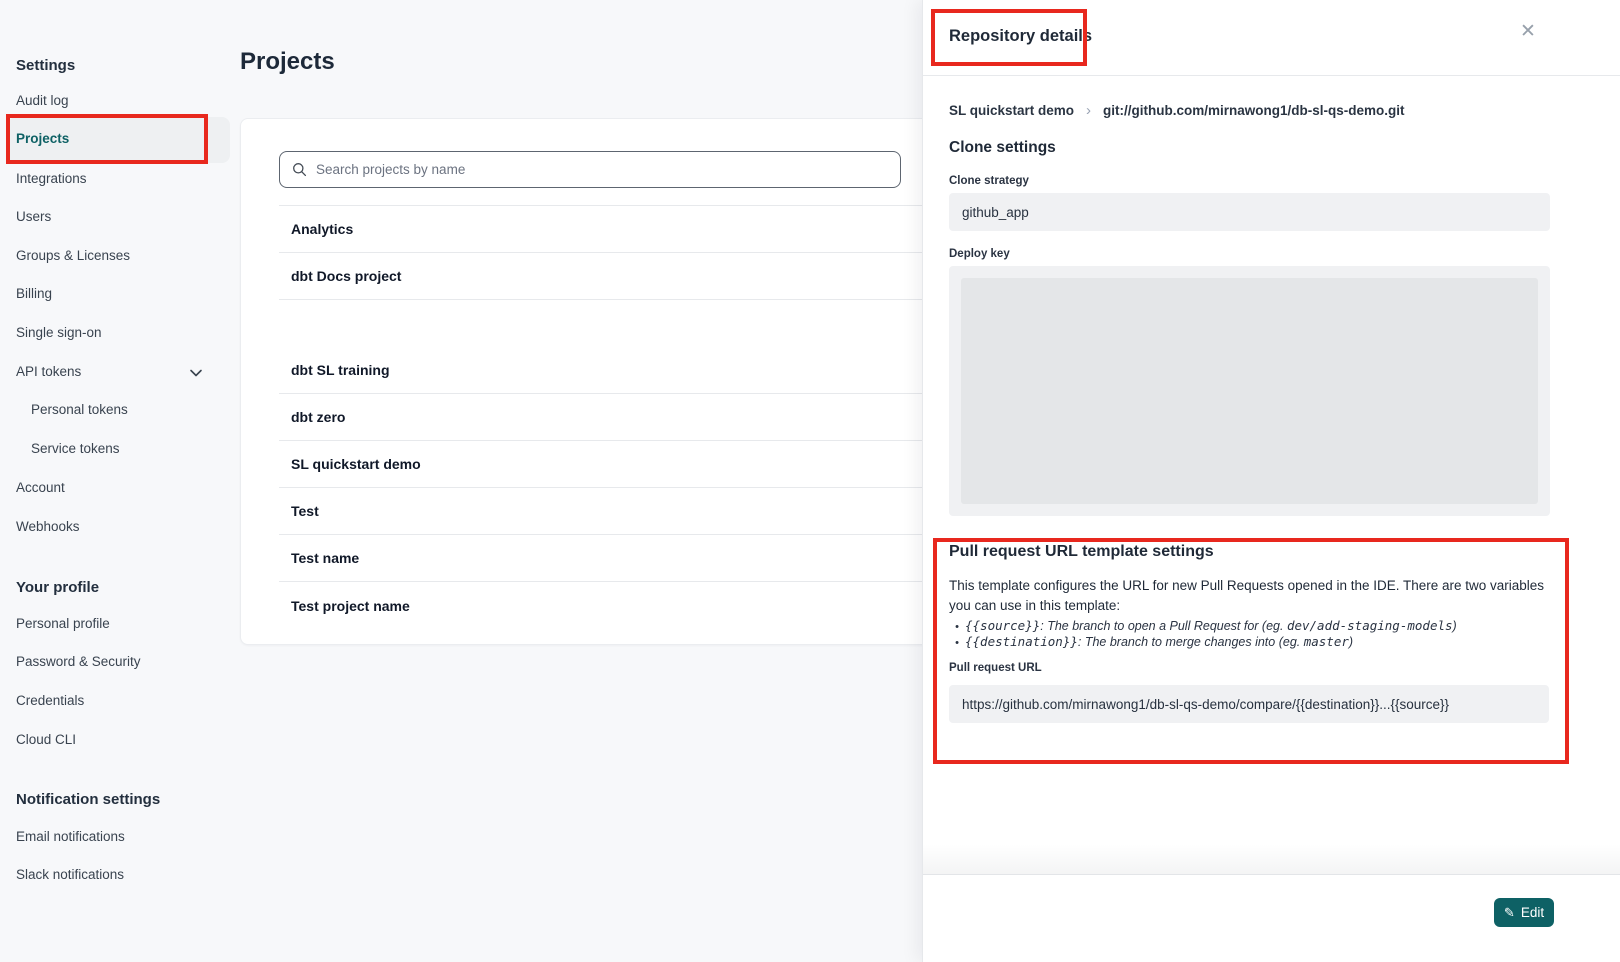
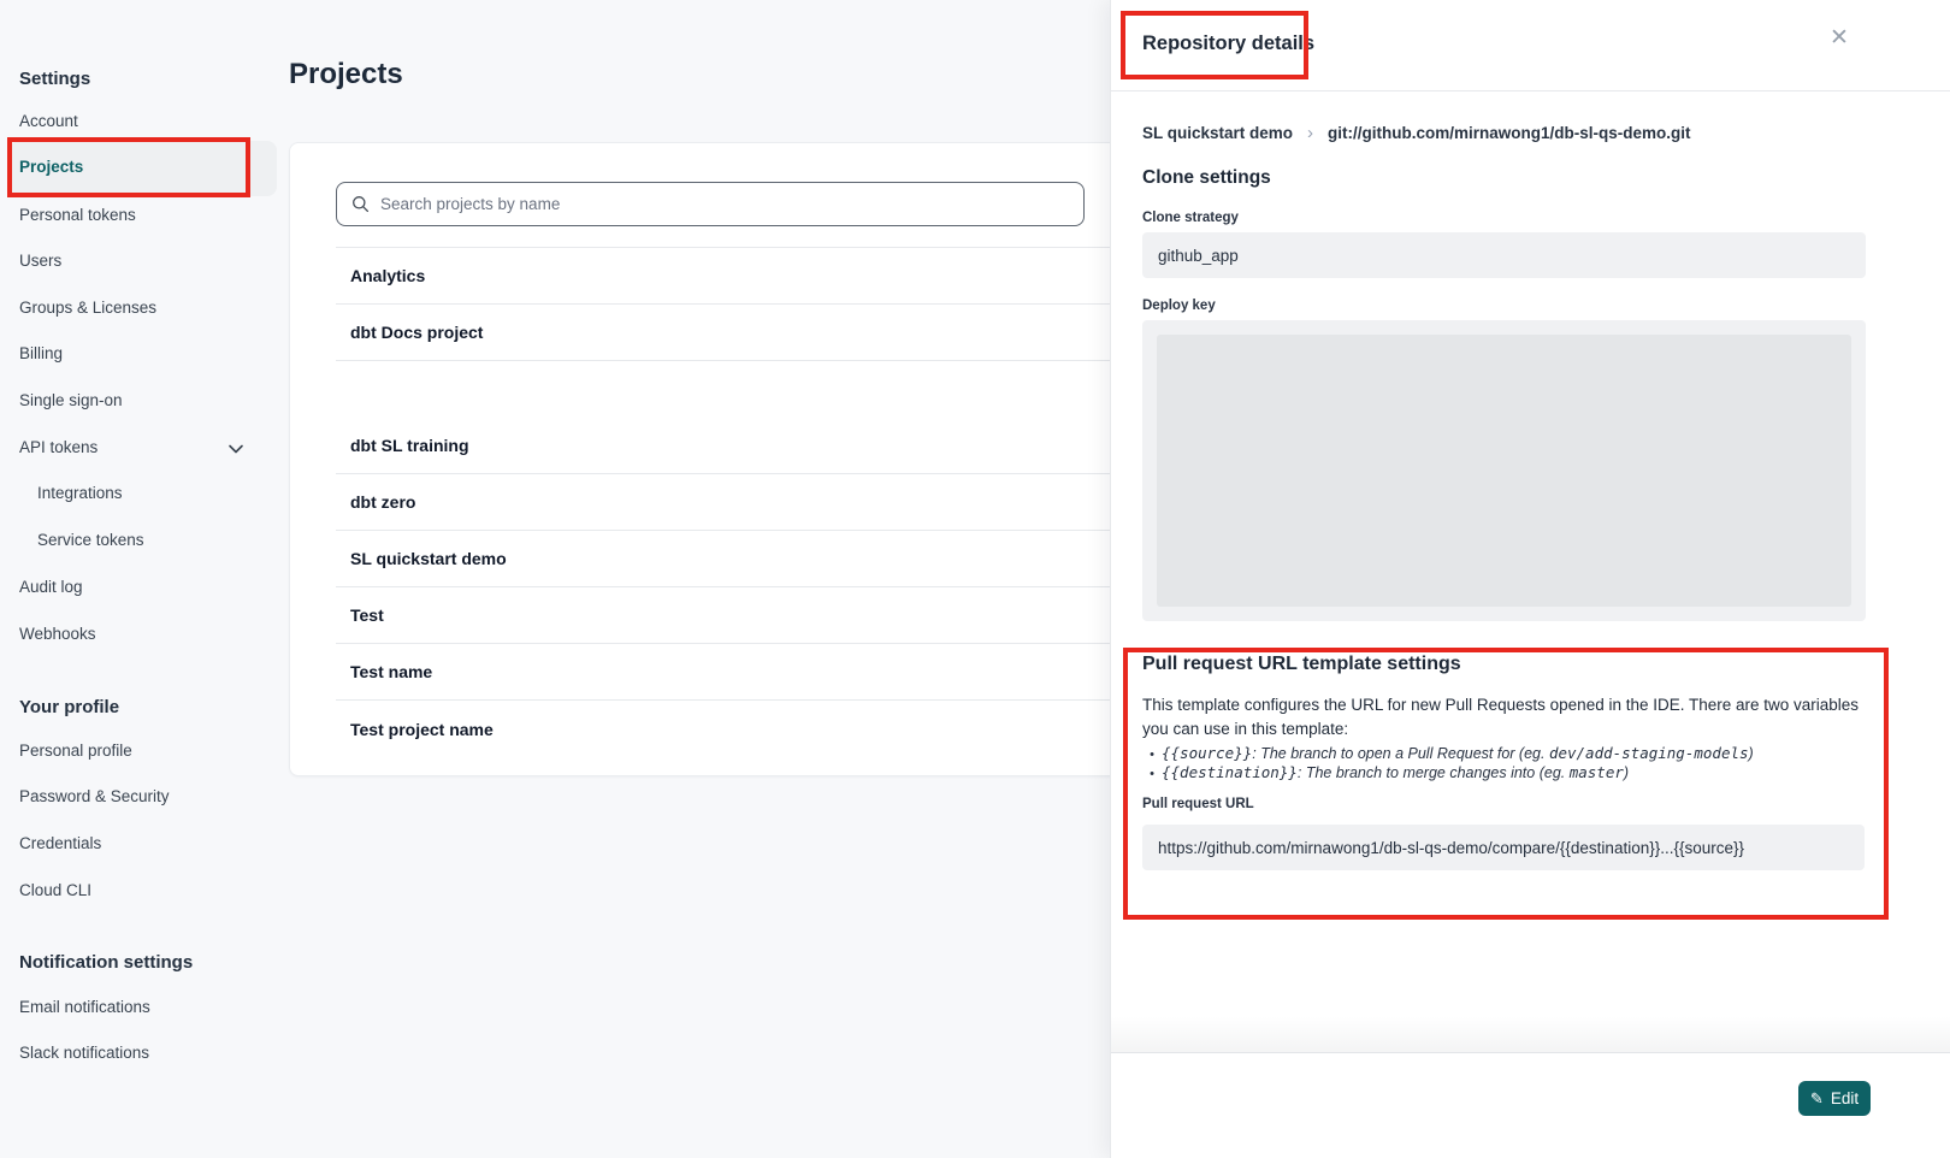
  Settings
- Audit log
+ Account
  Projects
- Integrations
+ Personal tokens
  Users
  Groups & Licenses
  Billing
  Single sign-on
  API tokens
- Personal tokens
+ Integrations
  Service tokens
- Account
+ Audit log
  Webhooks
  Your profile
  Personal profile
  Password & Security
  Credentials
  Cloud CLI
  Notification settings
  Email notifications
  Slack notifications
  Projects
  Search projects by name
  Analytics
  dbt Docs project
  dbt SL training
  dbt zero
  SL quickstart demo
  Test
  Test name
  Test project name
  Repository details
  ✕
  SL quickstart demo
  ›
  git://github.com/mirnawong1/db-sl-qs-demo.git
  Clone settings
  Clone strategy
  github_app
  Deploy key
  Pull request URL template settings
  This template configures the URL for new Pull Requests opened in the IDE. There are two variables you can use in this template:
  • {{source}}: The branch to open a Pull Request for (eg. dev/add-staging-models)
  • {{destination}}: The branch to merge changes into (eg. master)
  Pull request URL
  https://github.com/mirnawong1/db-sl-qs-demo/compare/{{destination}}...{{source}}
  ✎
  Edit
